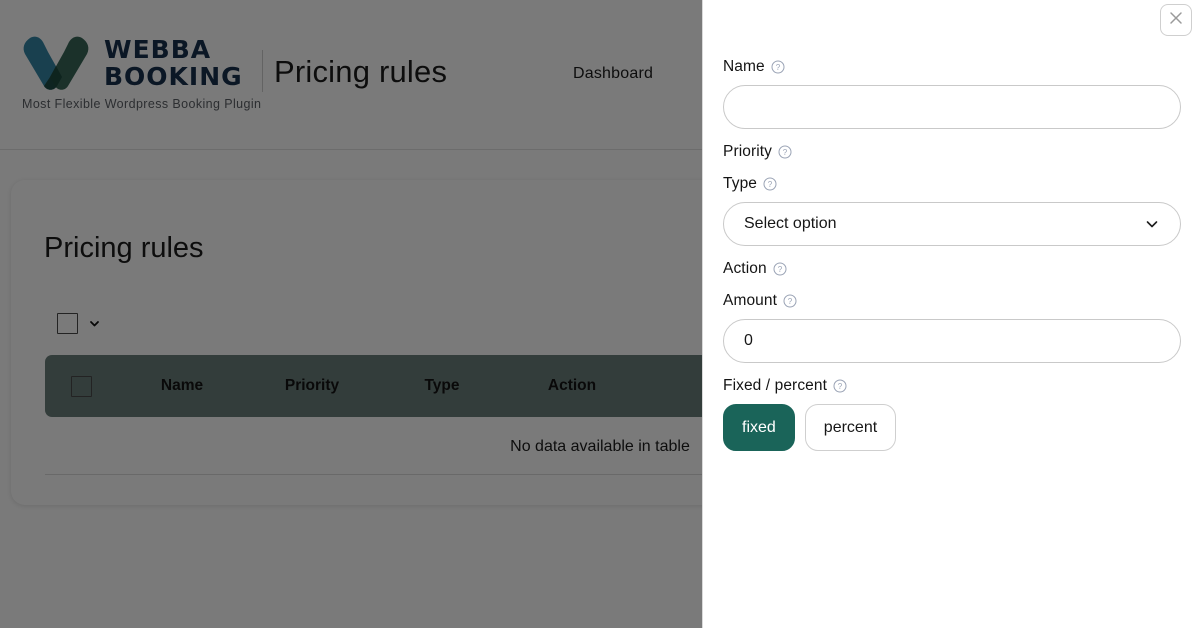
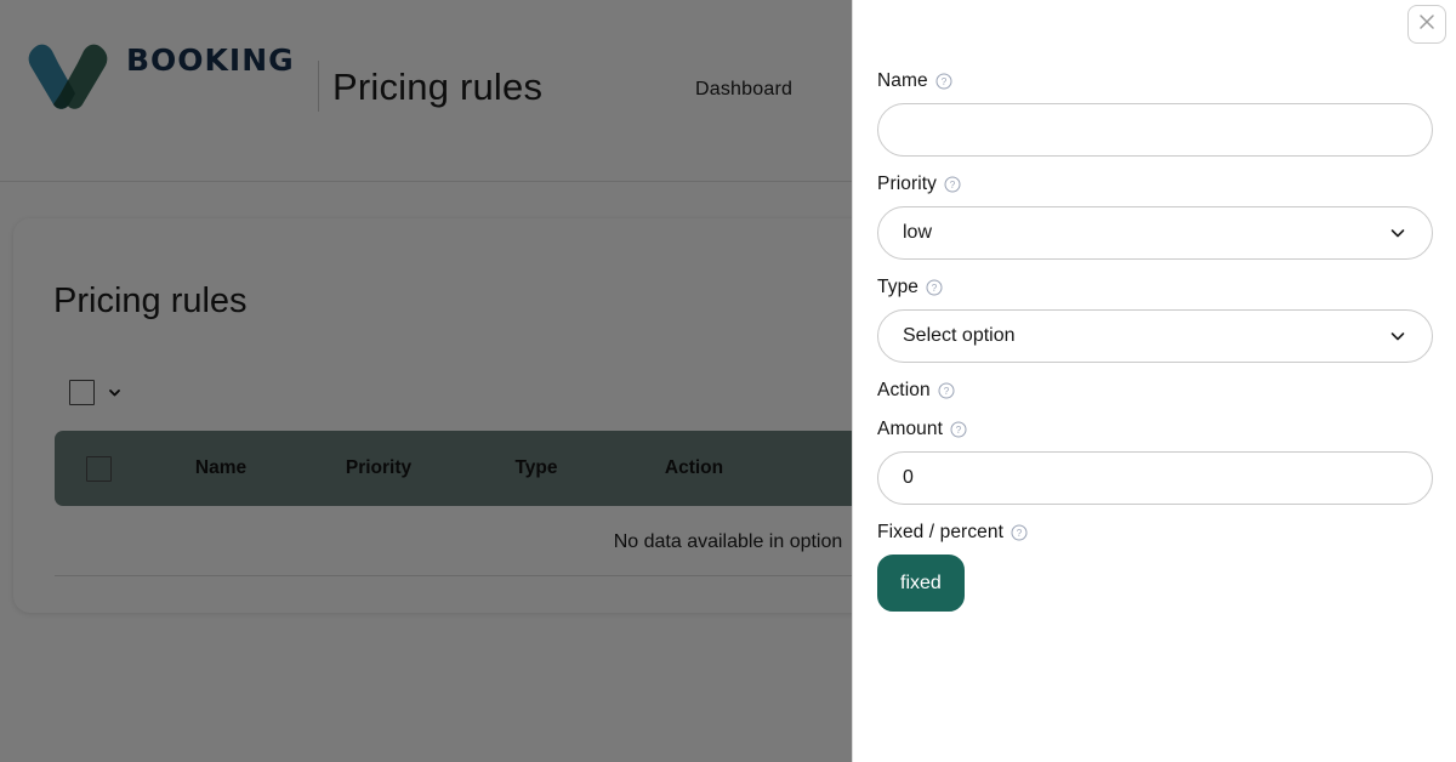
- WEBBA
  BOOKING
- Most Flexible Wordpress Booking Plugin
  Pricing rules
  Dashboard
  Pricing rules
  Name
  Priority
  Type
  Action
- No data available in table
+ No data available in option
  Name
  ?
  Priority
  ?
+ low
  Type
  ?
  Select option
  Action
  ?
  Amount
  ?
  0
  Fixed / percent
  ?
  fixed
- percent
